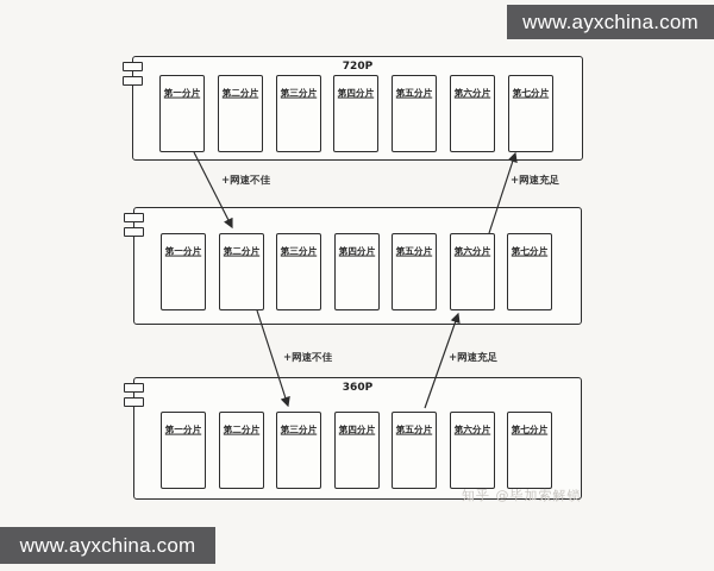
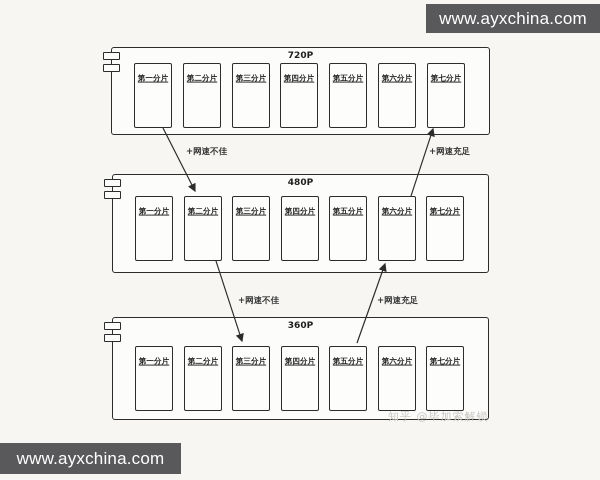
  720P
  第一分片
  第二分片
  第三分片
  第四分片
  第五分片
  第六分片
  第七分片
+ 480P
  第一分片
  第二分片
  第三分片
  第四分片
  第五分片
  第六分片
  第七分片
  360P
  第一分片
  第二分片
  第三分片
  第四分片
  第五分片
  第六分片
  第七分片
  +网速不佳
  +网速充足
  +网速不佳
  +网速充足
  知乎 @毕加索解锁
  www.ayxchina.com
  www.ayxchina.com
